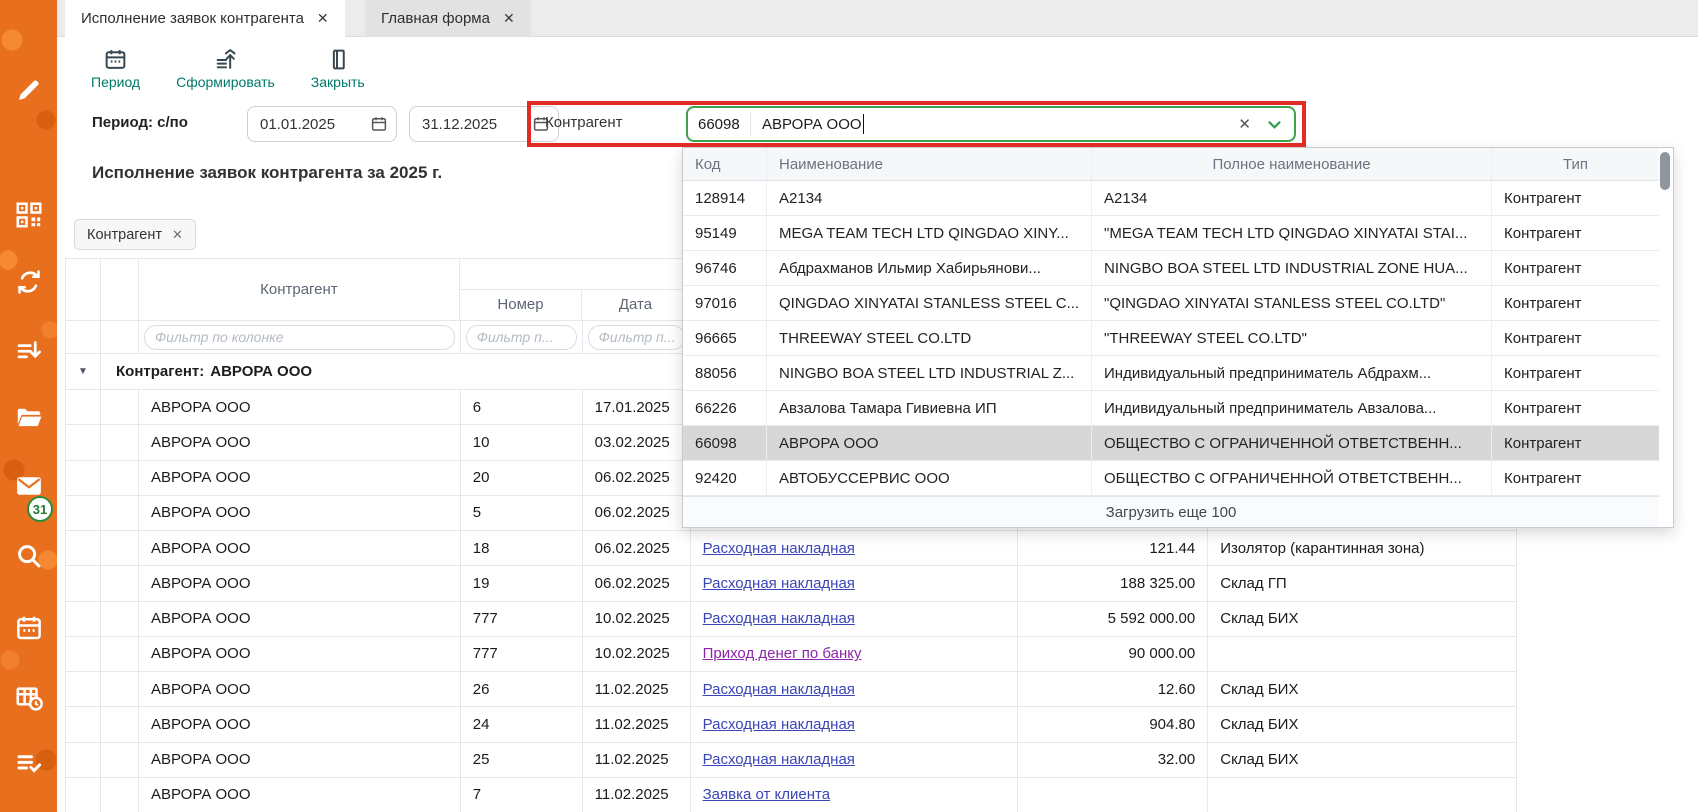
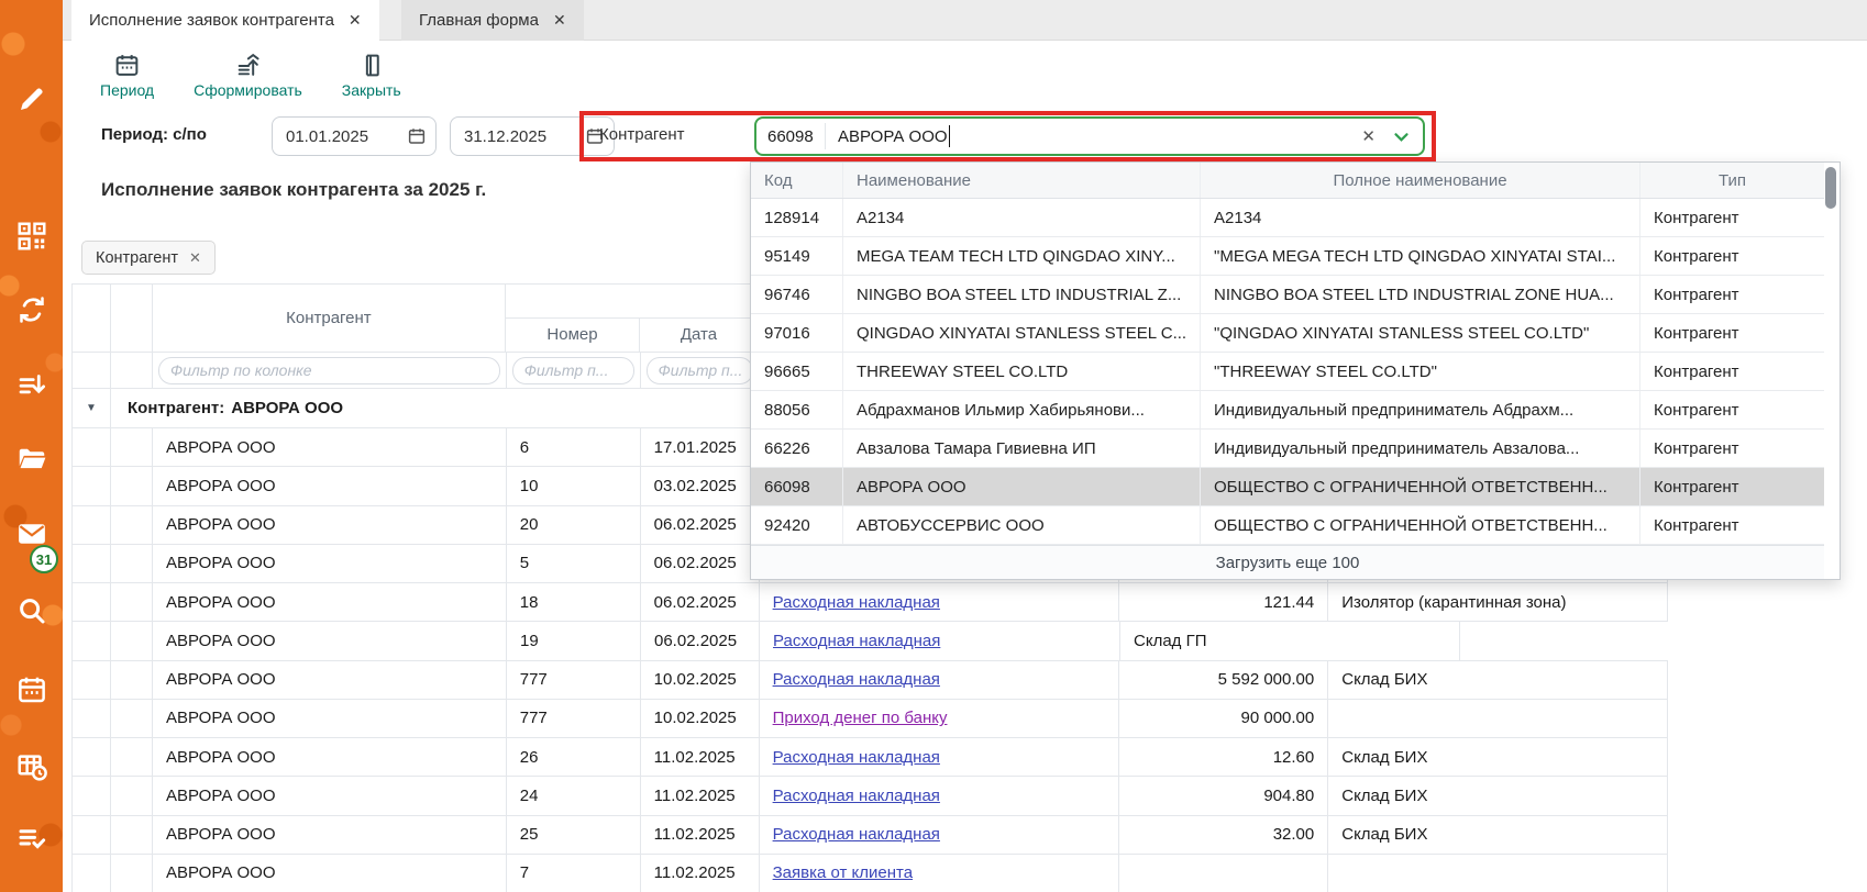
  31
  Исполнение заявок контрагента
  ✕
  Главная форма
  ✕
  Период
  Сформировать
  Закрыть
  Период: с/по
  01.01.2025
  31.12.2025
  Контрагент
  66098
  АВРОРА ООО
  ✕
  Исполнение заявок контрагента за 2025 г.
  Контрагент
  ✕
  Контрагент
  Номер
  Дата
  Фильтр по колонке
  Фильтр п...
  Фильтр п...
  ▼
  Контрагент:
  АВРОРА ООО
  АВРОРА ООО
  6
  17.01.2025
  АВРОРА ООО
  10
  03.02.2025
  АВРОРА ООО
  20
  06.02.2025
  АВРОРА ООО
  5
  06.02.2025
  АВРОРА ООО
  18
  06.02.2025
  Расходная накладная
  121.44
  Изолятор (карантинная зона)
  АВРОРА ООО
  19
  06.02.2025
  Расходная накладная
- 188 325.00
  Склад ГП
  АВРОРА ООО
  777
  10.02.2025
  Расходная накладная
  5 592 000.00
  Склад БИХ
  АВРОРА ООО
  777
  10.02.2025
  Приход денег по банку
  90 000.00
  АВРОРА ООО
  26
  11.02.2025
  Расходная накладная
  12.60
  Склад БИХ
  АВРОРА ООО
  24
  11.02.2025
  Расходная накладная
  904.80
  Склад БИХ
  АВРОРА ООО
  25
  11.02.2025
  Расходная накладная
  32.00
  Склад БИХ
  АВРОРА ООО
  7
  11.02.2025
  Заявка от клиента
  Код
  Наименование
  Полное наименование
  Тип
  128914
  A2134
  A2134
  Контрагент
  95149
  MEGA TEAM TECH LTD QINGDAO XINY...
- "MEGA TEAM TECH LTD QINGDAO XINYATAI STAI...
+ "MEGA MEGA TECH LTD QINGDAO XINYATAI STAI...
  Контрагент
  96746
- Абдрахманов Ильмир Хабирьянови...
+ NINGBO BOA STEEL LTD INDUSTRIAL Z...
  NINGBO BOA STEEL LTD INDUSTRIAL ZONE HUA...
  Контрагент
  97016
  QINGDAO XINYATAI STANLESS STEEL C...
  "QINGDAO XINYATAI STANLESS STEEL CO.LTD"
  Контрагент
  96665
  THREEWAY STEEL CO.LTD
  "THREEWAY STEEL CO.LTD"
  Контрагент
  88056
- NINGBO BOA STEEL LTD INDUSTRIAL Z...
+ Абдрахманов Ильмир Хабирьянови...
  Индивидуальный предприниматель Абдрахм...
  Контрагент
  66226
  Авзалова Тамара Гивиевна ИП
  Индивидуальный предприниматель Авзалова...
  Контрагент
  66098
  АВРОРА ООО
  ОБЩЕСТВО С ОГРАНИЧЕННОЙ ОТВЕТСТВЕНН...
  Контрагент
  92420
  АВТОБУССЕРВИС ООО
  ОБЩЕСТВО С ОГРАНИЧЕННОЙ ОТВЕТСТВЕНН...
  Контрагент
  Загрузить еще 100
